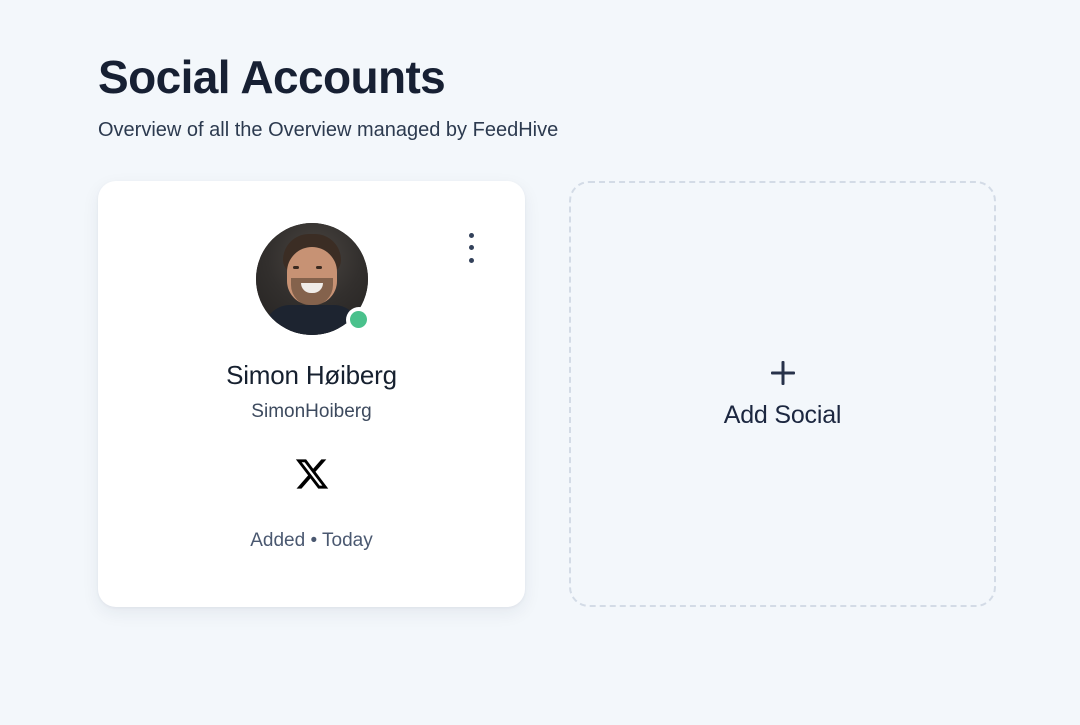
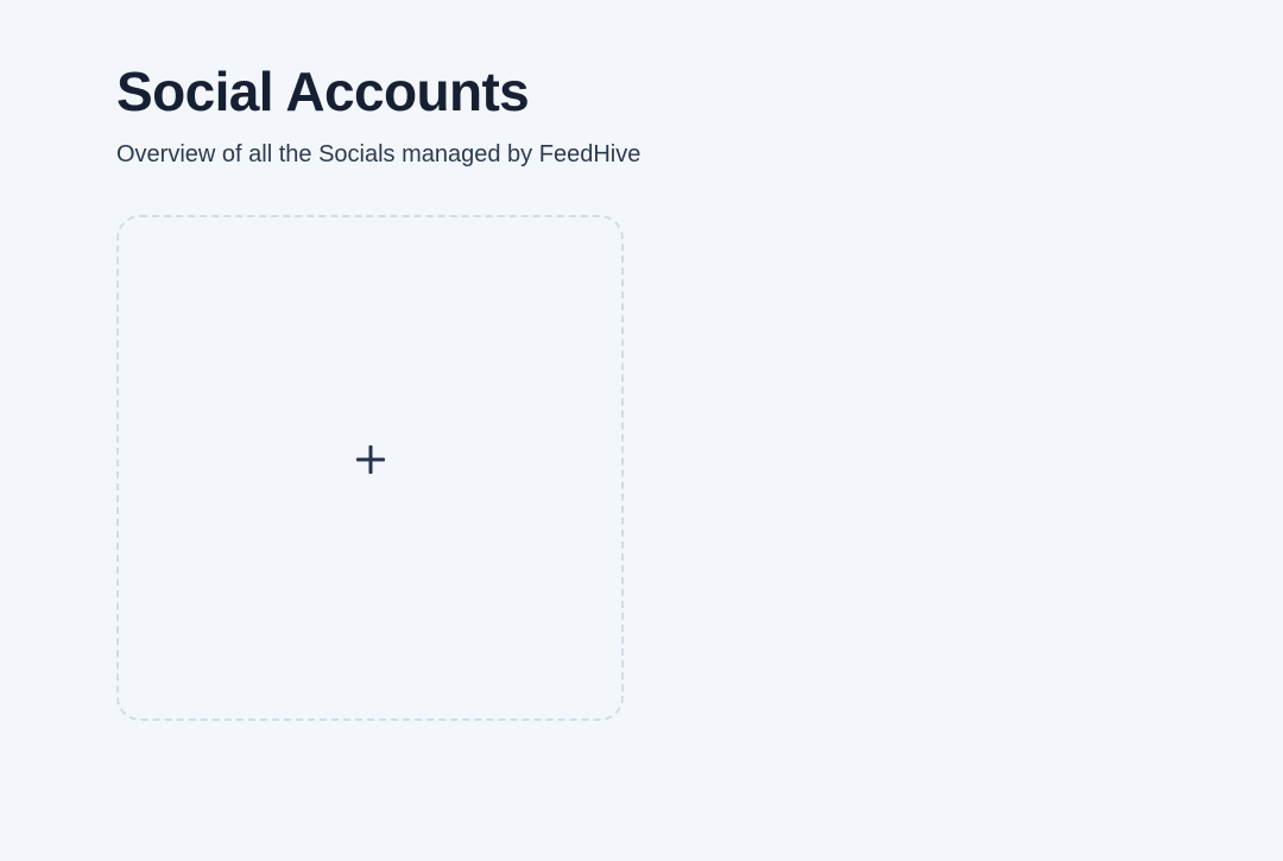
  Social Accounts
- Overview of all the Overview managed by FeedHive
+ Overview of all the Socials managed by FeedHive
- Simon Høiberg
- SimonHoiberg
- Added • Today
- Add Social
